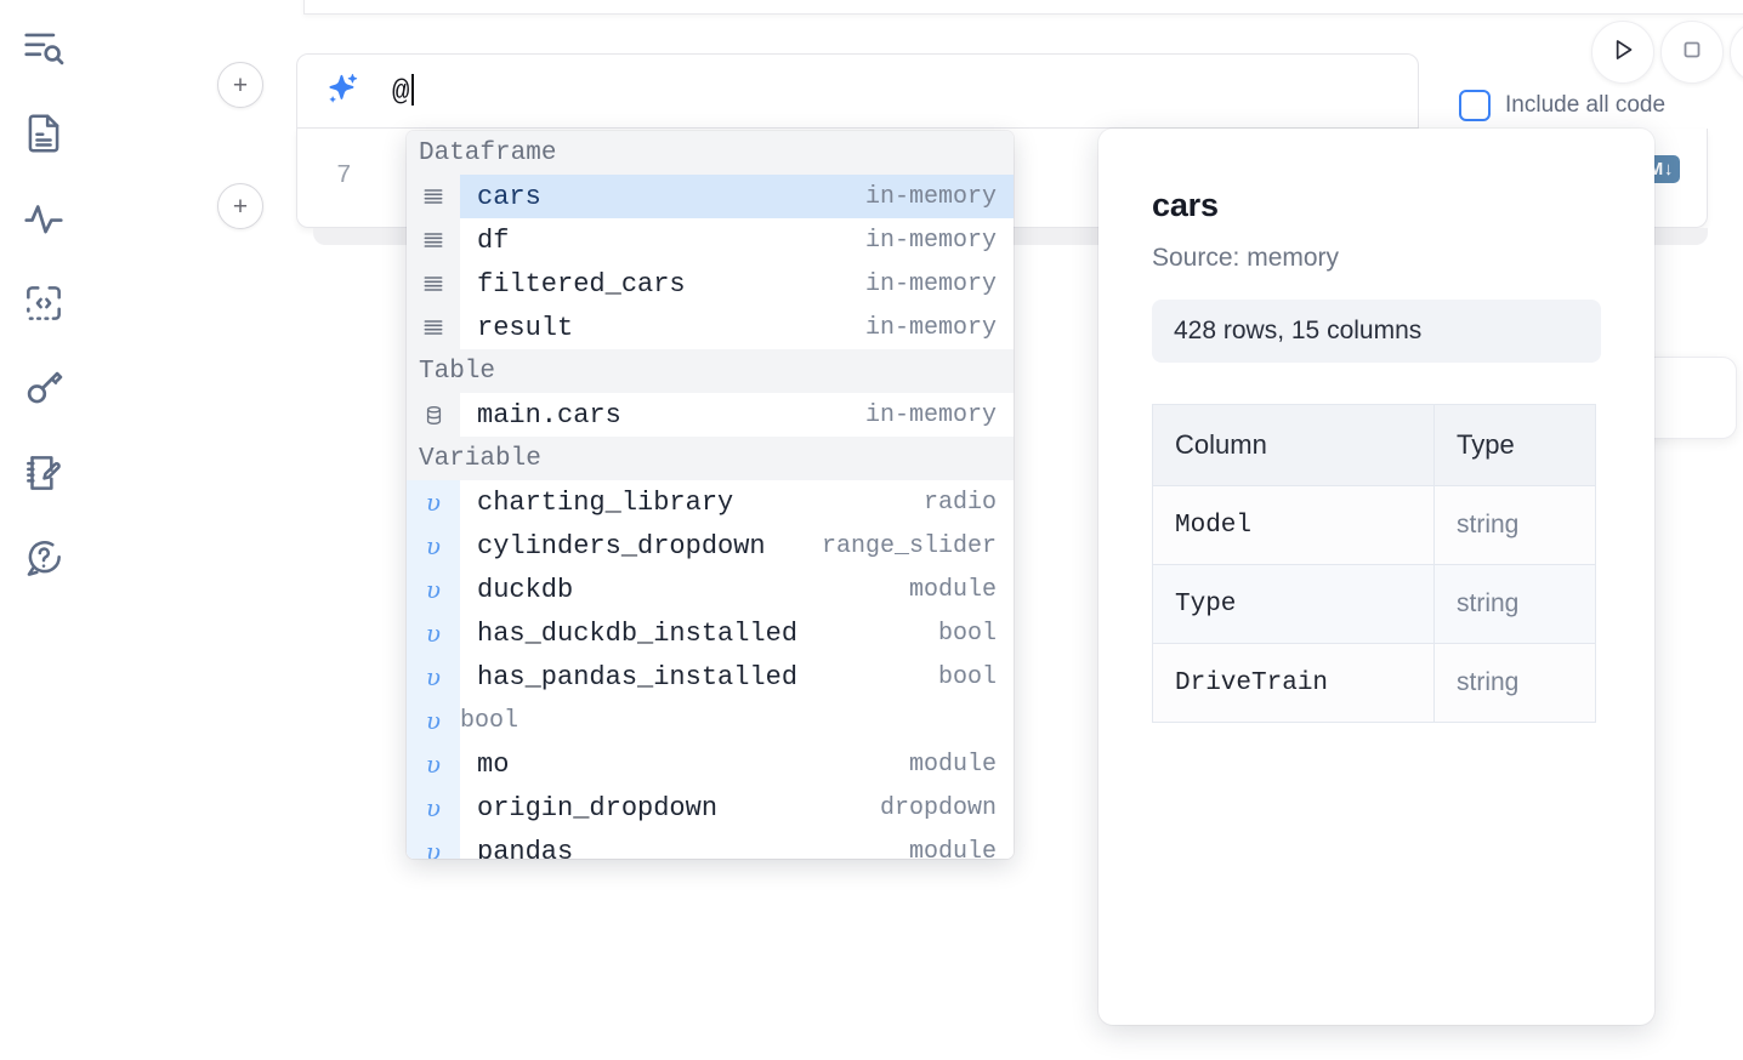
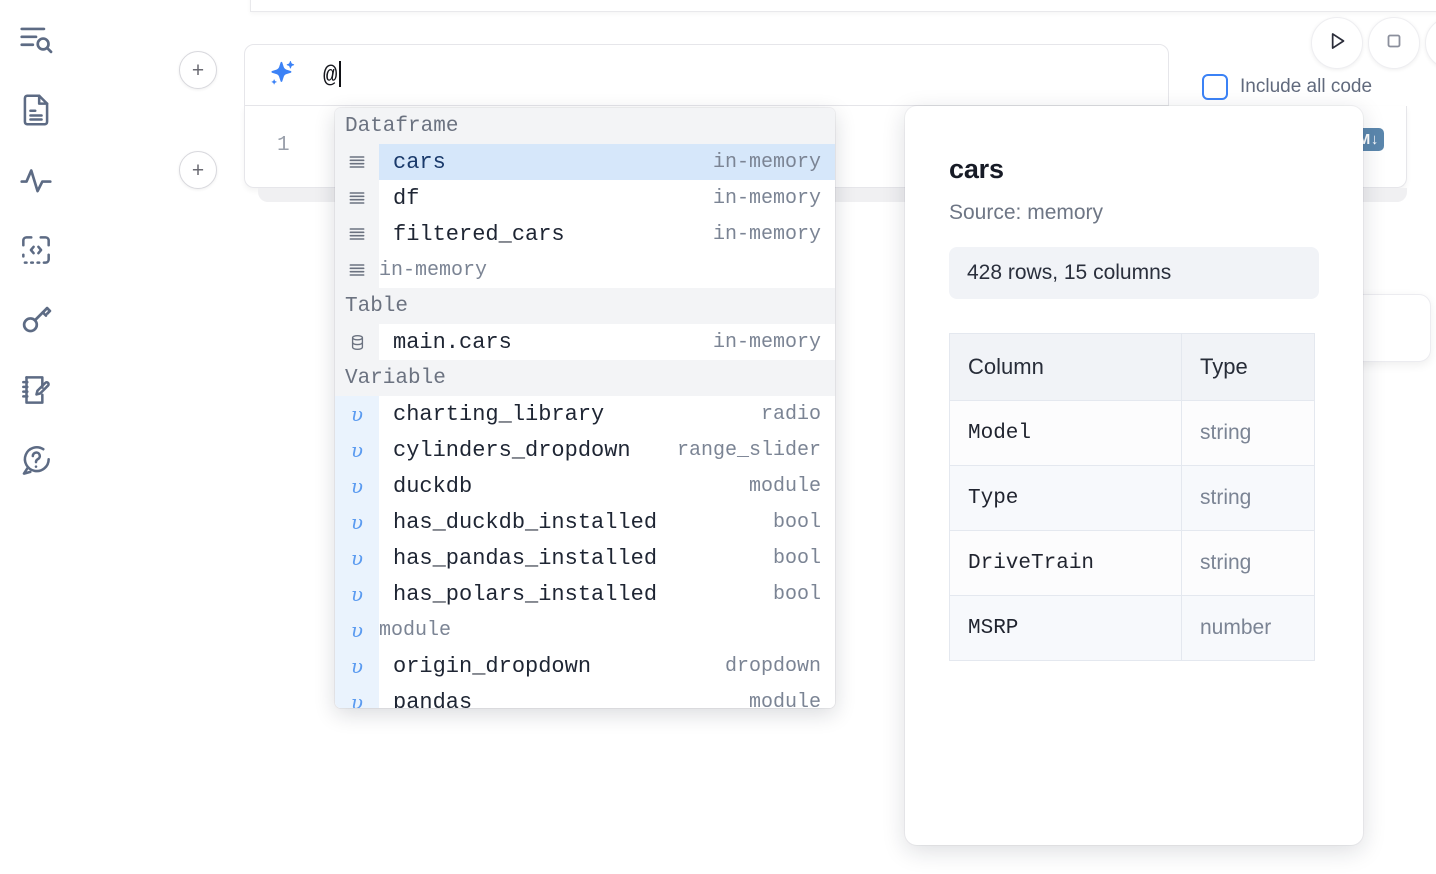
  +
  +
  @
- 7
+ 1
  M
  ↓
  Include all code
  Dataframe
  cars
  in-memory
  df
  in-memory
  filtered_cars
  in-memory
- result
  in-memory
  Table
  main.cars
  in-memory
  Variable
  υ
  charting_library
  radio
  υ
  cylinders_dropdown
  range_slider
  υ
  duckdb
  module
  υ
  has_duckdb_installed
  bool
  υ
  has_pandas_installed
  bool
  υ
+ has_polars_installed
  bool
  υ
- mo
  module
  υ
  origin_dropdown
  dropdown
  υ
  pandas
  module
  cars
  Source: memory
  428 rows, 15 columns
  Column	Type
  Model	string
  Type	string
  DriveTrain	string
+ MSRP	number
